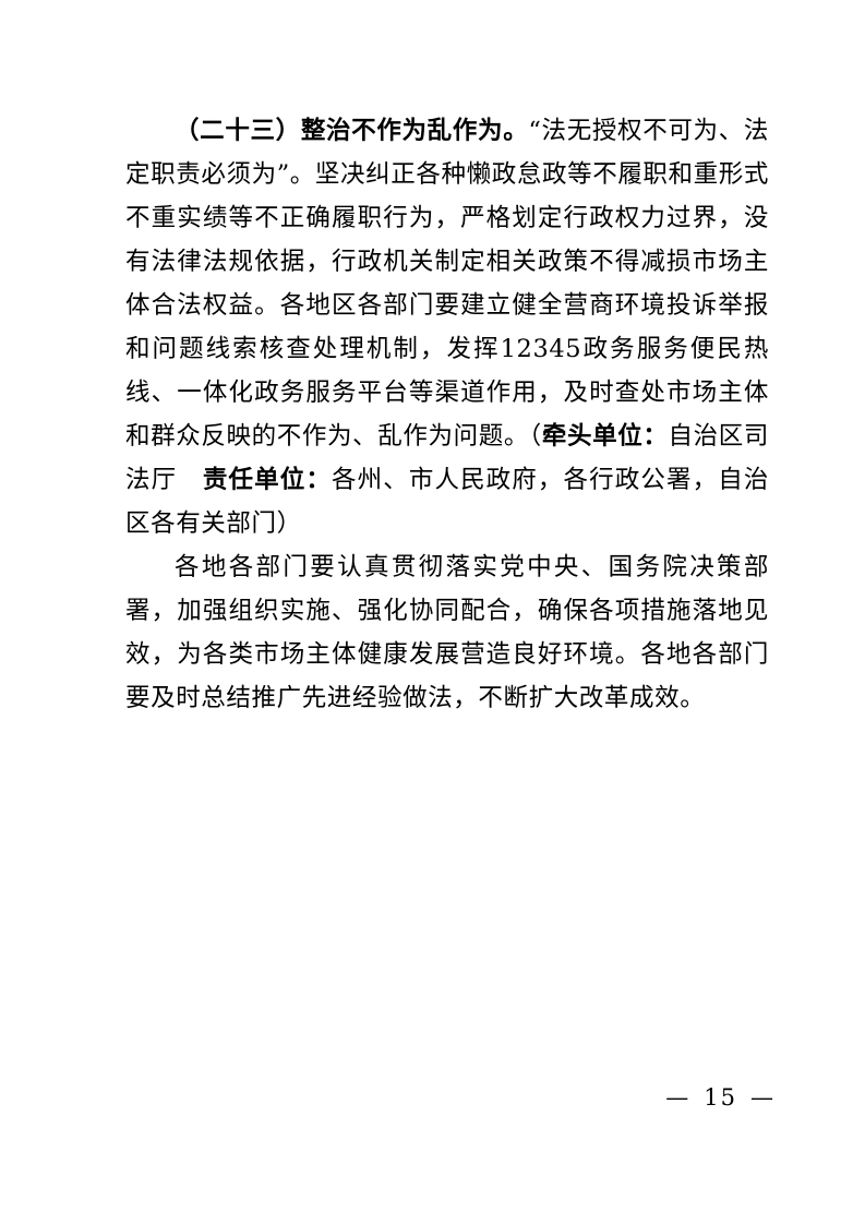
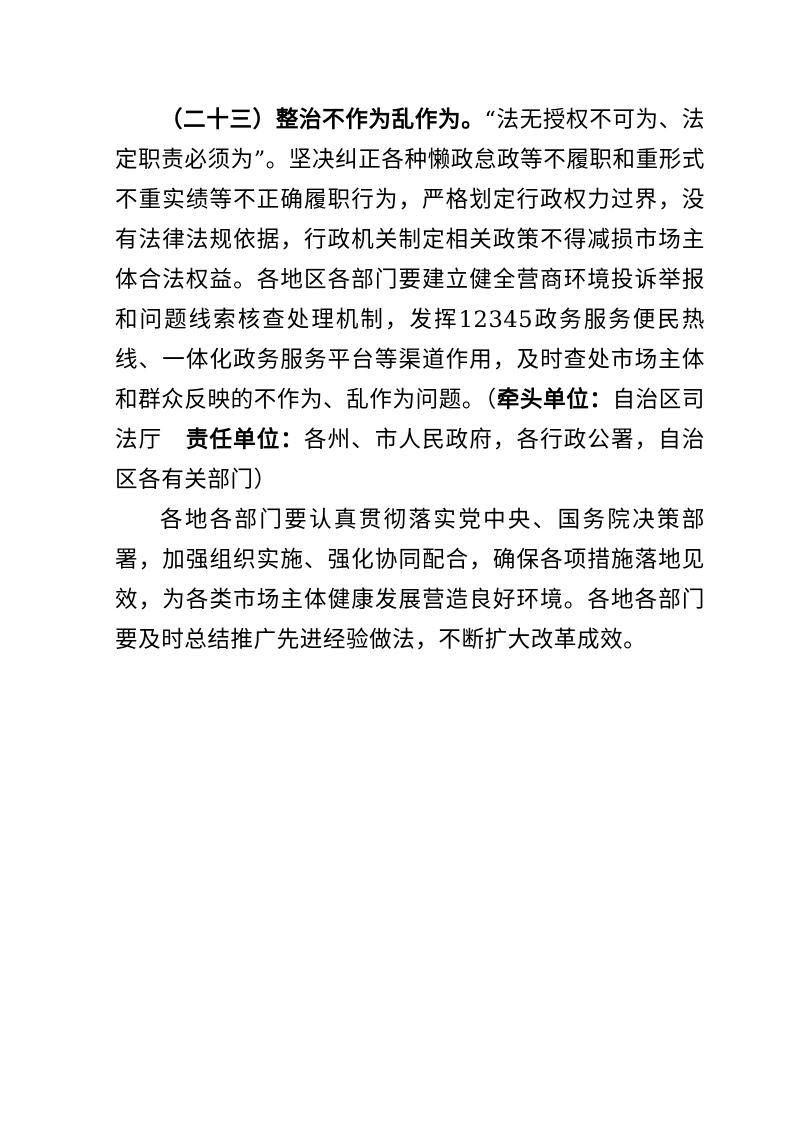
  （二十三）整治不作为乱作为。“法无授权不可为、法定职责必须为”。坚决纠正各种懒政怠政等不履职和重形式不重实绩等不正确履职行为，严格划定行政权力过界，没有法律法规依据，行政机关制定相关政策不得减损市场主体合法权益。各地区各部门要建立健全营商环境投诉举报和问题线索核查处理机制，发挥12345政务服务便民热线、一体化政务服务平台等渠道作用，及时查处市场主体和群众反映的不作为、乱作为问题。（牵头单位：自治区司法厅 责任单位：各州、市人民政府，各行政公署，自治区各有关部门）
  各地各部门要认真贯彻落实党中央、国务院决策部署，加强组织实施、强化协同配合，确保各项措施落地见效，为各类市场主体健康发展营造良好环境。各地各部门要及时总结推广先进经验做法，不断扩大改革成效。
- — 15 —
